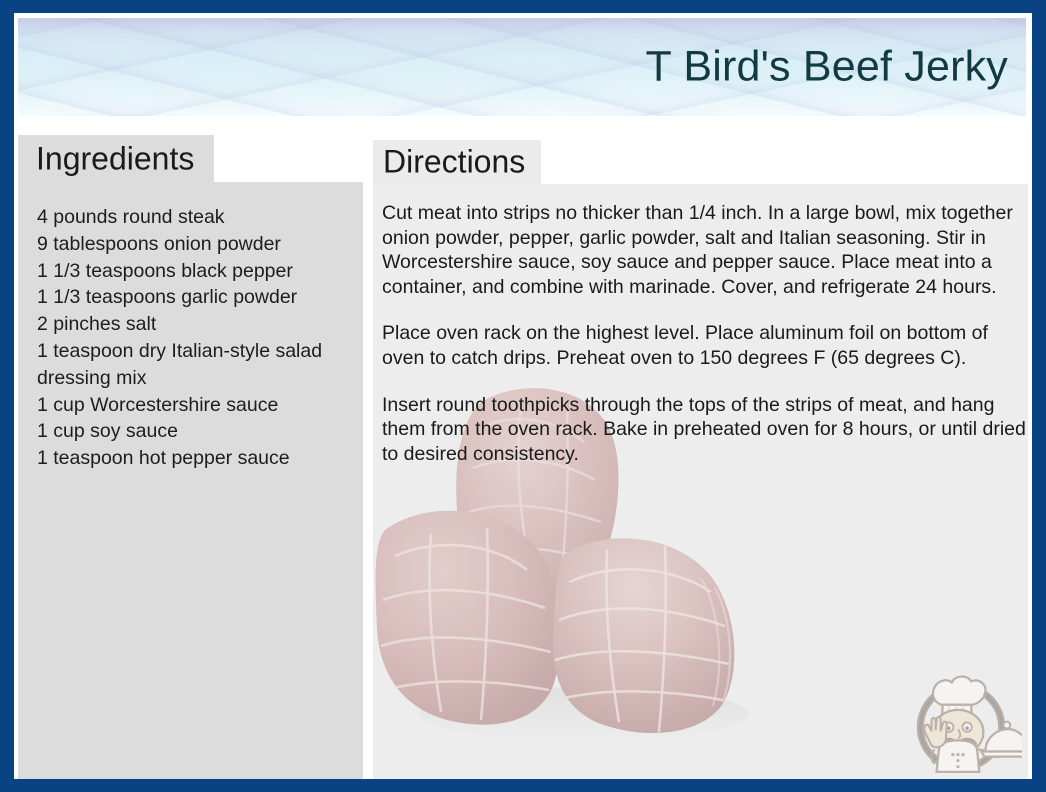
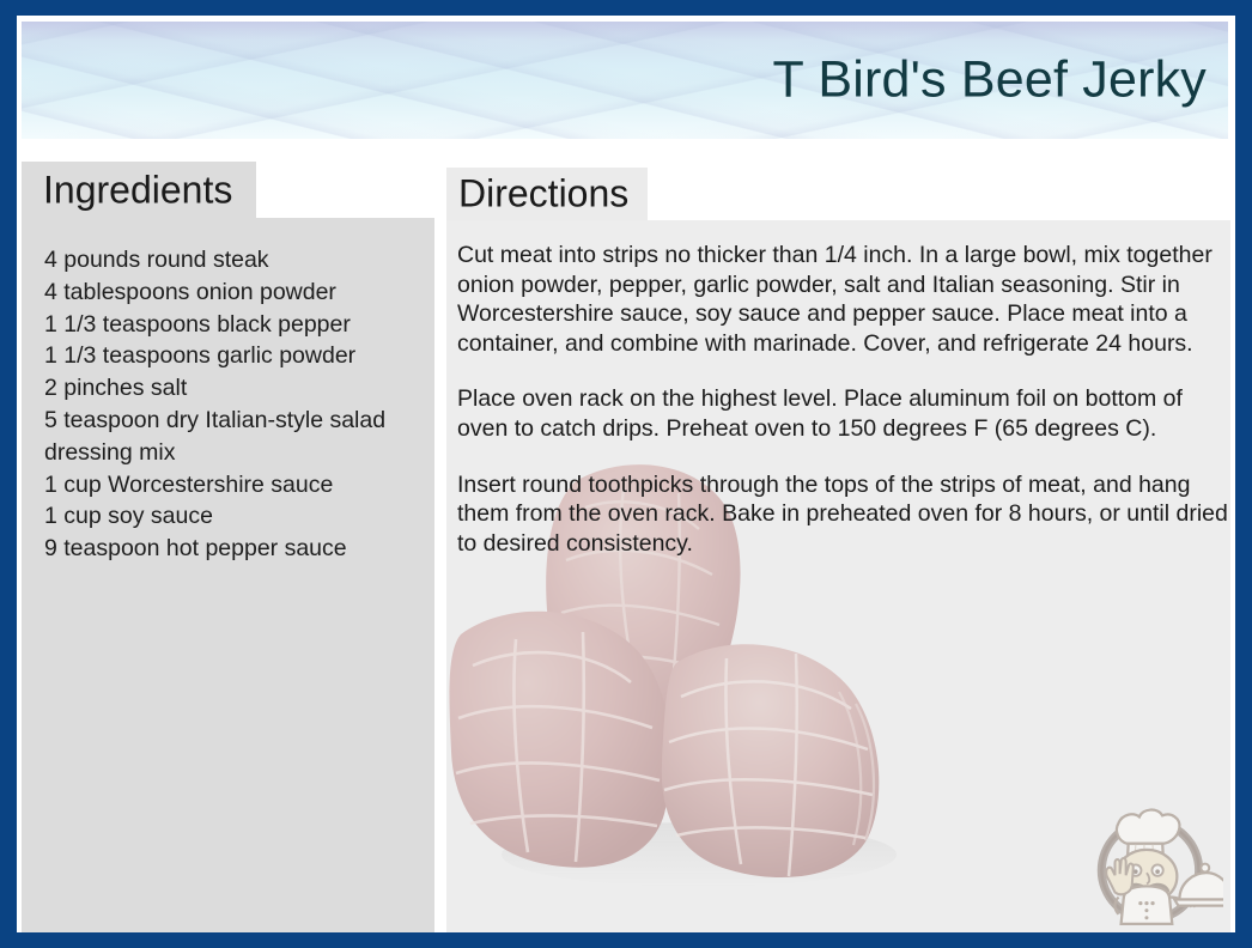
  T Bird's Beef Jerky
  Ingredients
  4 pounds round steak
- 9 tablespoons onion powder
+ 4 tablespoons onion powder
  1 1/3 teaspoons black pepper
  1 1/3 teaspoons garlic powder
  2 pinches salt
- 1 teaspoon dry Italian-style salad dressing mix
+ 5 teaspoon dry Italian-style salad dressing mix
  1 cup Worcestershire sauce
  1 cup soy sauce
- 1 teaspoon hot pepper sauce
+ 9 teaspoon hot pepper sauce
  Directions
  Cut meat into strips no thicker than 1/4 inch. In a large bowl, mix together onion powder, pepper, garlic powder, salt and Italian seasoning. Stir in Worcestershire sauce, soy sauce and pepper sauce. Place meat into a container, and combine with marinade. Cover, and refrigerate 24 hours.
  Place oven rack on the highest level. Place aluminum foil on bottom of oven to catch drips. Preheat oven to 150 degrees F (65 degrees C).
  Insert round toothpicks through the tops of the strips of meat, and hang them from the oven rack. Bake in preheated oven for 8 hours, or until dried to desired consistency.
